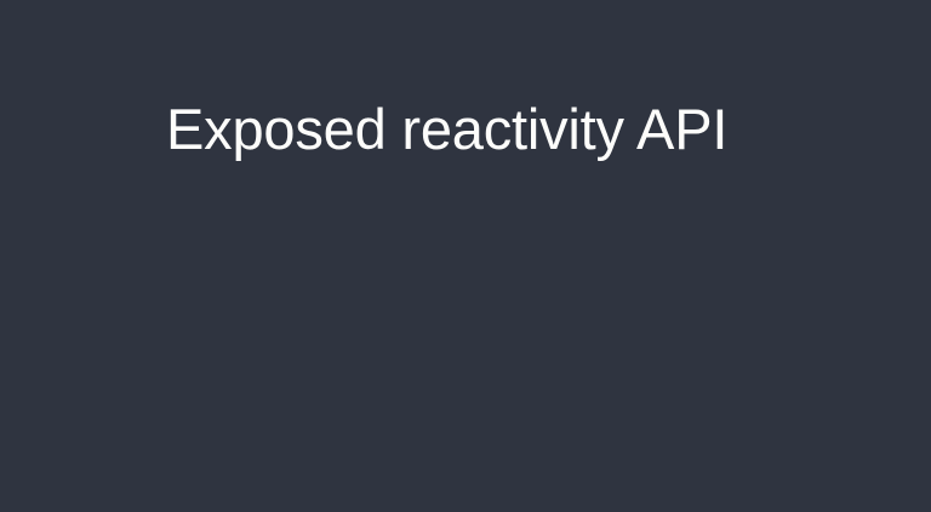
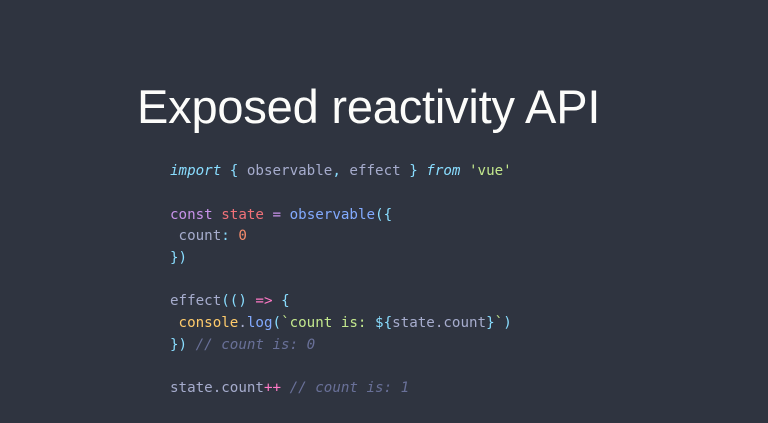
  Exposed reactivity API
+ import { observable, effect } from 'vue' const state = observable({ count: 0 }) effect(() => { console.log(`count is: ${state.count}`) }) // count is: 0 state.count++ // count is: 1
